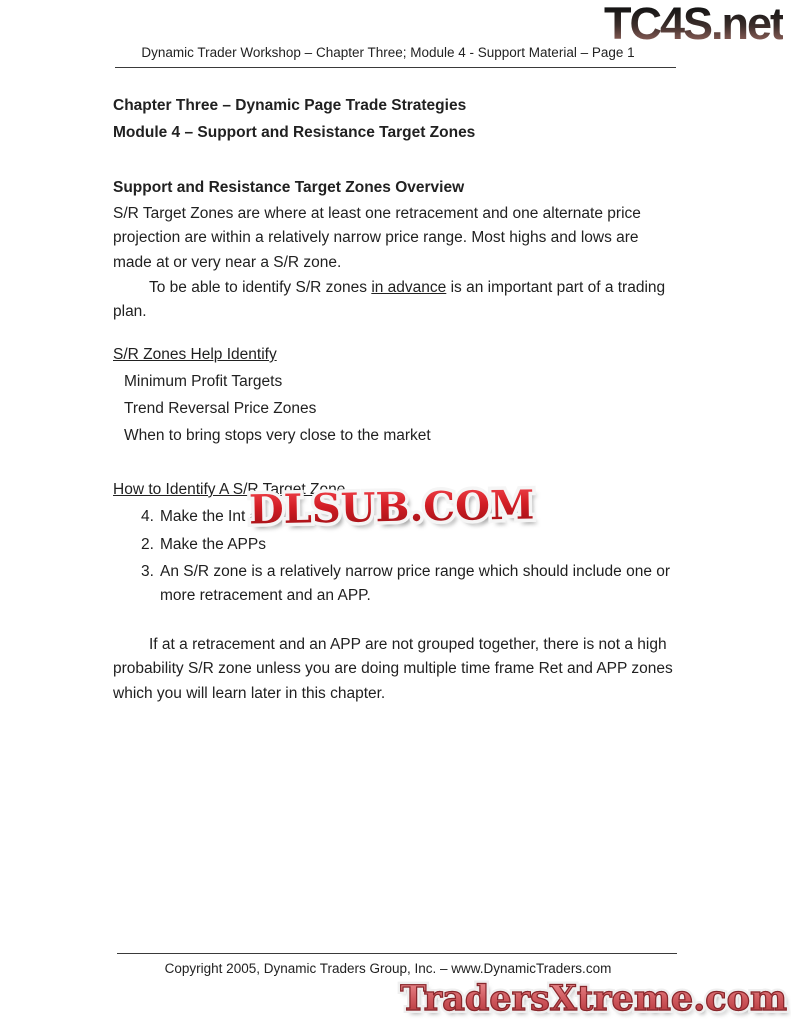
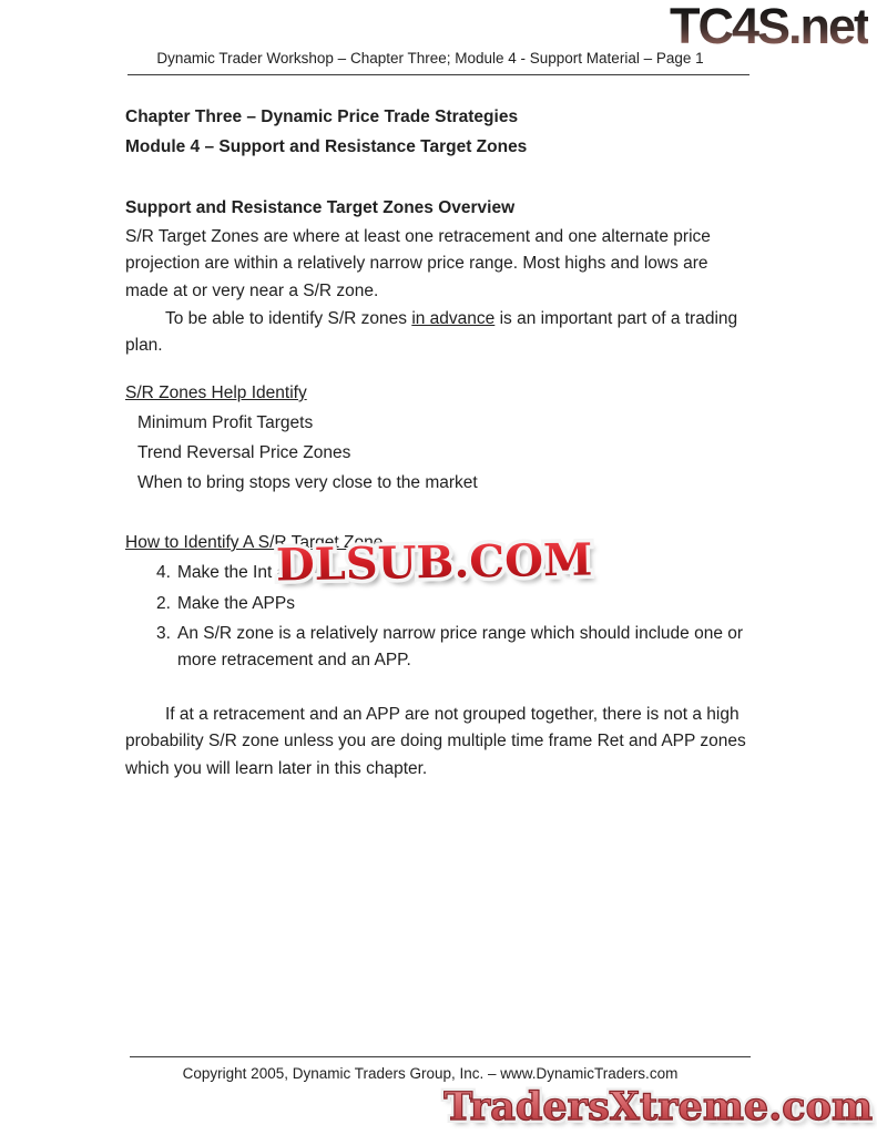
  TC4S.net
  Dynamic Trader Workshop – Chapter Three; Module 4 - Support Material – Page 1
- Chapter Three – Dynamic Page Trade Strategies
+ Chapter Three – Dynamic Price Trade Strategies
  Module 4 – Support and Resistance Target Zones
  Support and Resistance Target Zones Overview
  S/R Target Zones are where at least one retracement and one alternate price projection are within a relatively narrow price range. Most highs and lows are made at or very near a S/R zone.
  To be able to identify S/R zones in advance is an important part of a trading plan.
  S/R Zones Help Identify
  Minimum Profit Targets
  Trend Reversal Price Zones
  When to bring stops very close to the market
  4.
  Make the Int
  2.
  Make the APPs
  3.
  An S/R zone is a relatively narrow price range which should include one or more retracement and an APP.
  DLSUB.COM
  If at a retracement and an APP are not grouped together, there is not a high probability S/R zone unless you are doing multiple time frame Ret and APP zones which you will learn later in this chapter.
  Copyright 2005, Dynamic Traders Group, Inc. – www.DynamicTraders.com
  TradersXtreme.com
